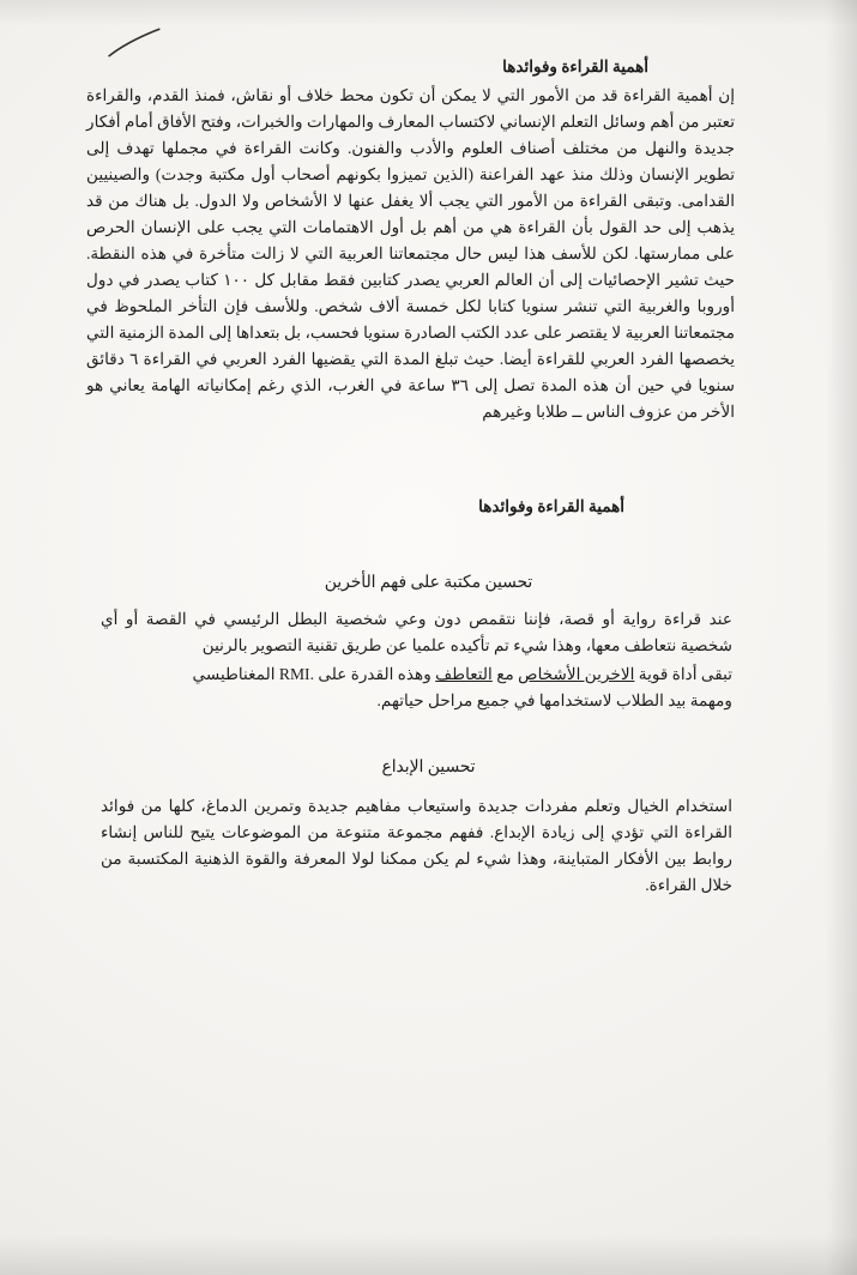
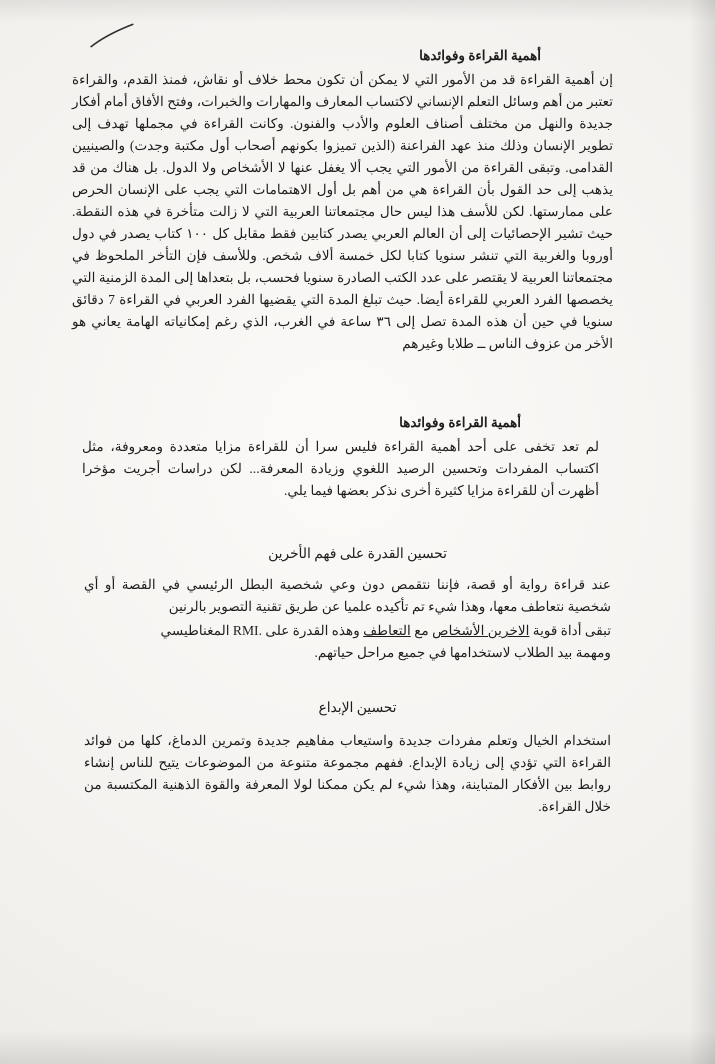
  أهمية القراءة وفوائدها
- إن أهمية القراءة قد من الأمور التي لا يمكن أن تكون محط خلاف أو نقاش، فمنذ القدم، والقراءة تعتبر من أهم وسائل التعلم الإنساني لاكتساب المعارف والمهارات والخبرات، وفتح الأفاق أمام أفكار جديدة والنهل من مختلف أصناف العلوم والأدب والفنون. وكانت القراءة في مجملها تهدف إلى تطوير الإنسان وذلك منذ عهد الفراعنة (الذين تميزوا بكونهم أصحاب أول مكتبة وجدت) والصينيين القدامى. وتبقى القراءة من الأمور التي يجب ألا يغفل عنها لا الأشخاص ولا الدول. بل هناك من قد يذهب إلى حد القول بأن القراءة هي من أهم بل أول الاهتمامات التي يجب على الإنسان الحرص على ممارستها. لكن للأسف هذا ليس حال مجتمعاتنا العربية التي لا زالت متأخرة في هذه النقطة. حيث تشير الإحصائيات إلى أن العالم العربي يصدر كتابين فقط مقابل كل ١٠٠ كتاب يصدر في دول أوروبا والغربية التي تنشر سنويا كتابا لكل خمسة ألاف شخص. وللأسف فإن التأخر الملحوظ في مجتمعاتنا العربية لا يقتصر على عدد الكتب الصادرة سنويا فحسب، بل بتعداها إلى المدة الزمنية التي يخصصها الفرد العربي للقراءة أيضا. حيث تبلغ المدة التي يقضيها الفرد العربي في القراءة ٦ دقائق سنويا في حين أن هذه المدة تصل إلى ٣٦ ساعة في الغرب، الذي رغم إمكانياته الهامة يعاني هو الأخر من عزوف الناس ــ طلابا وغيرهم
+ إن أهمية القراءة قد من الأمور التي لا يمكن أن تكون محط خلاف أو نقاش، فمنذ القدم، والقراءة تعتبر من أهم وسائل التعلم الإنساني لاكتساب المعارف والمهارات والخبرات، وفتح الأفاق أمام أفكار جديدة والنهل من مختلف أصناف العلوم والأدب والفنون. وكانت القراءة في مجملها تهدف إلى تطوير الإنسان وذلك منذ عهد الفراعنة (الذين تميزوا بكونهم أصحاب أول مكتبة وجدت) والصينيين القدامى. وتبقى القراءة من الأمور التي يجب ألا يغفل عنها لا الأشخاص ولا الدول. بل هناك من قد يذهب إلى حد القول بأن القراءة هي من أهم بل أول الاهتمامات التي يجب على الإنسان الحرص على ممارستها. لكن للأسف هذا ليس حال مجتمعاتنا العربية التي لا زالت متأخرة في هذه النقطة. حيث تشير الإحصائيات إلى أن العالم العربي يصدر كتابين فقط مقابل كل ١٠٠ كتاب يصدر في دول أوروبا والغربية التي تنشر سنويا كتابا لكل خمسة ألاف شخص. وللأسف فإن التأخر الملحوظ في مجتمعاتنا العربية لا يقتصر على عدد الكتب الصادرة سنويا فحسب، بل بتعداها إلى المدة الزمنية التي يخصصها الفرد العربي للقراءة أيضا. حيث تبلغ المدة التي يقضيها الفرد العربي في القراءة 7 دقائق سنويا في حين أن هذه المدة تصل إلى ٣٦ ساعة في الغرب، الذي رغم إمكانياته الهامة يعاني هو الأخر من عزوف الناس ــ طلابا وغيرهم
  أهمية القراءة وفوائدها
+ لم تعد تخفى على أحد أهمية القراءة فليس سرا أن للقراءة مزايا متعددة ومعروفة، مثل اكتساب المفردات وتحسين الرصيد اللغوي وزيادة المعرفة... لكن دراسات أجريت مؤخرا أظهرت أن للقراءة مزايا كثيرة أخرى نذكر بعضها فيما يلي.
- تحسين مكتبة على فهم الأخرين
+ تحسين القدرة على فهم الأخرين
  عند قراءة رواية أو قصة، فإننا نتقمص دون وعي شخصية البطل الرئيسي في القصة أو أي شخصية نتعاطف معها، وهذا شيء تم تأكيده علميا عن طريق تقنية التصوير بالرنين
  تبقى أداة قوية الاخرين الأشخاص مع التعاطف وهذه القدرة على RMI. المغناطيسي
  ومهمة بيد الطلاب لاستخدامها في جميع مراحل حياتهم.
  تحسين الإبداع
  استخدام الخيال وتعلم مفردات جديدة واستيعاب مفاهيم جديدة وتمرين الدماغ، كلها من فوائد القراءة التي تؤدي إلى زيادة الإبداع. ففهم مجموعة متنوعة من الموضوعات يتيح للناس إنشاء روابط بين الأفكار المتباينة، وهذا شيء لم يكن ممكنا لولا المعرفة والقوة الذهنية المكتسبة من خلال القراءة.
